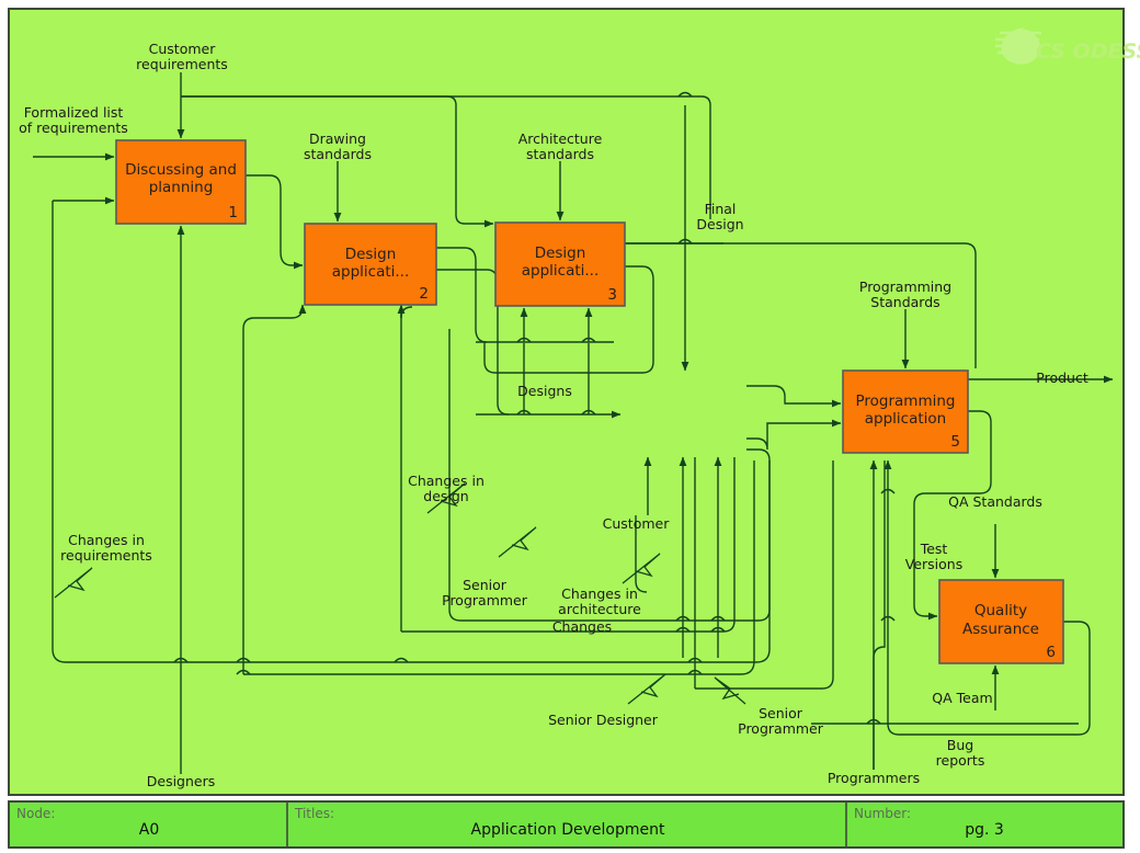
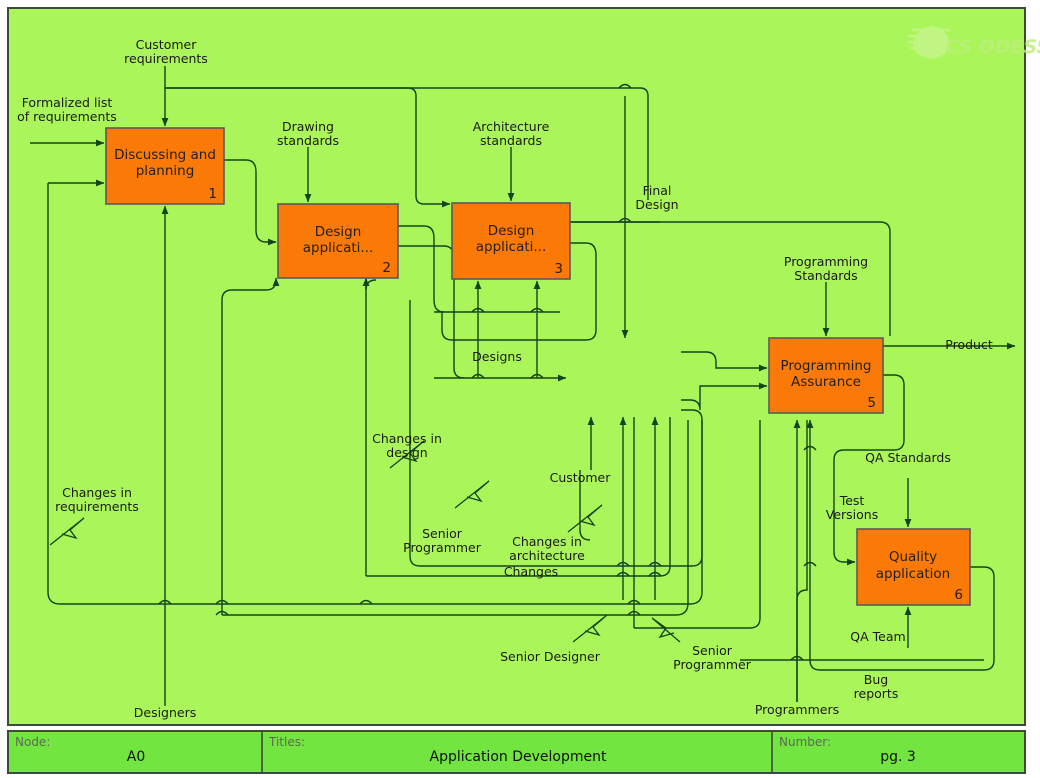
  CS ODES
  Discussing and
  planning
  1
  Design
  applicati...
  2
  Design
  applicati...
  3
  Programming
- application
+ Assurance
  5
  Quality
- Assurance
+ application
  6
  Customer
  requirements
  Formalized list
  of requirements
  Drawing
  standards
  Architecture
  standards
  Final
  Design
  Programming
  Standards
  Product
  Designs
  Changes in
  design
  QA Standards
  Customer
  Changes in
  requirements
  Test
  Versions
  Senior
  Programmer
  Changes in
  architecture
  Changes
  QA Team
  Senior Designer
  Senior
  Programmer
  Bug
  reports
  Designers
  Programmers
  Node:
  A0
  Titles:
  Application Development
  Number:
  pg. 3
